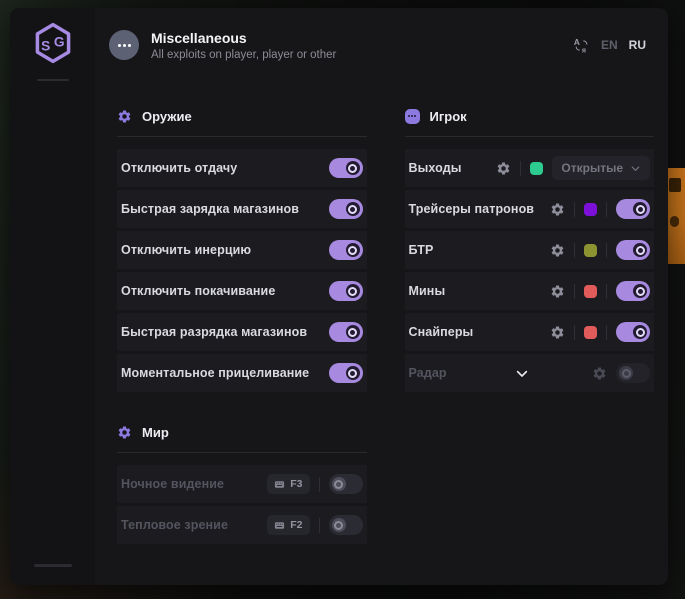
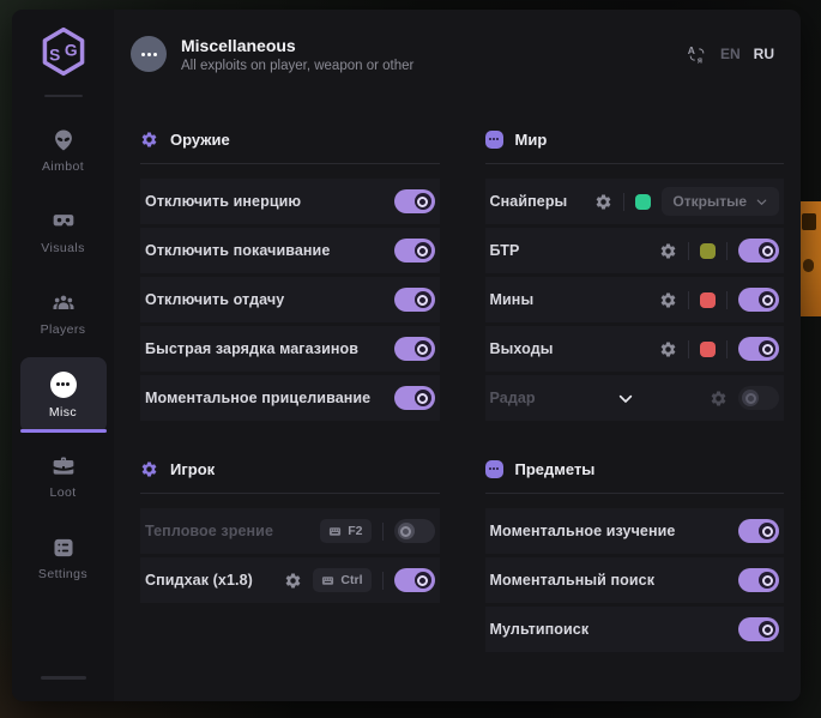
+ Aimbot
+ Visuals
+ Players
+ Misc
+ Loot
+ Settings
  Miscellaneous
- All exploits on player, player or other
+ All exploits on player, weapon or other
  EN
  RU
  Оружие
- Отключить отдачу
+ Отключить инерцию
- Быстрая зарядка магазинов
+ Отключить покачивание
- Отключить инерцию
+ Отключить отдачу
- Отключить покачивание
+ Быстрая зарядка магазинов
- Быстрая разрядка магазинов
  Моментальное прицеливание
- Игрок
+ Мир
- Выходы
+ Снайперы
  Открытые
- Трейсеры патронов
  БТР
  Мины
- Снайперы
+ Выходы
  Радар
- Мир
+ Игрок
- Ночное видение
- F3
  Тепловое зрение
  F2
+ Спидхак (x1.8)
+ Ctrl
+ Предметы
+ Моментальное изучение
+ Моментальный поиск
+ Мультипоиск
